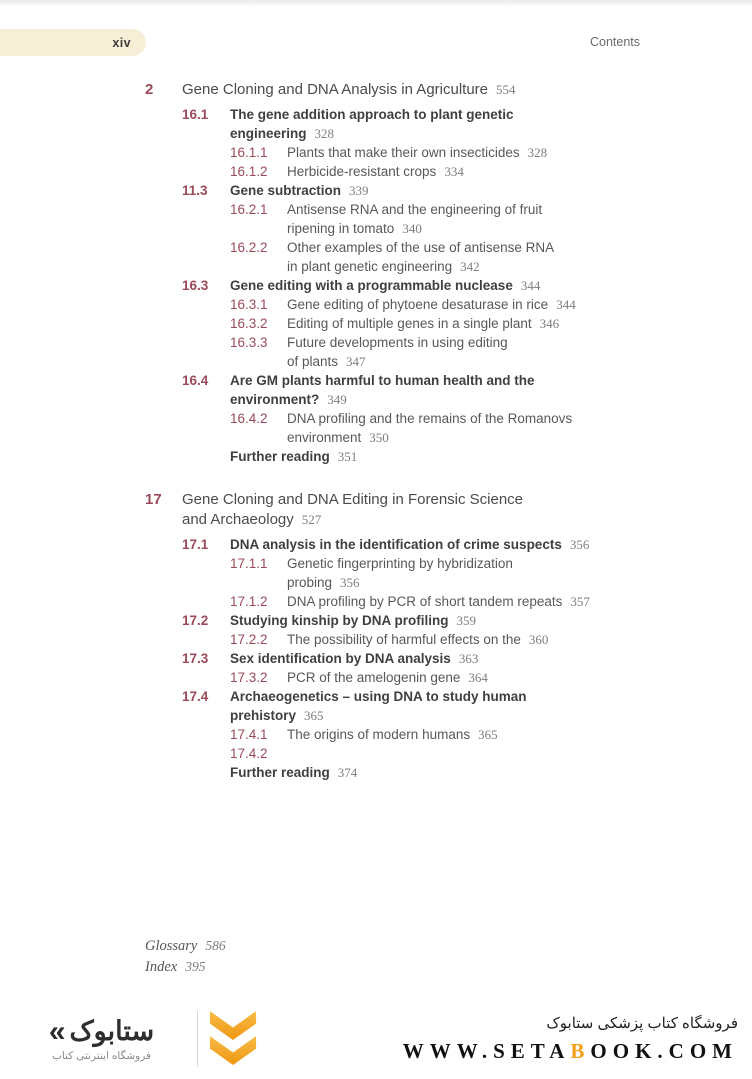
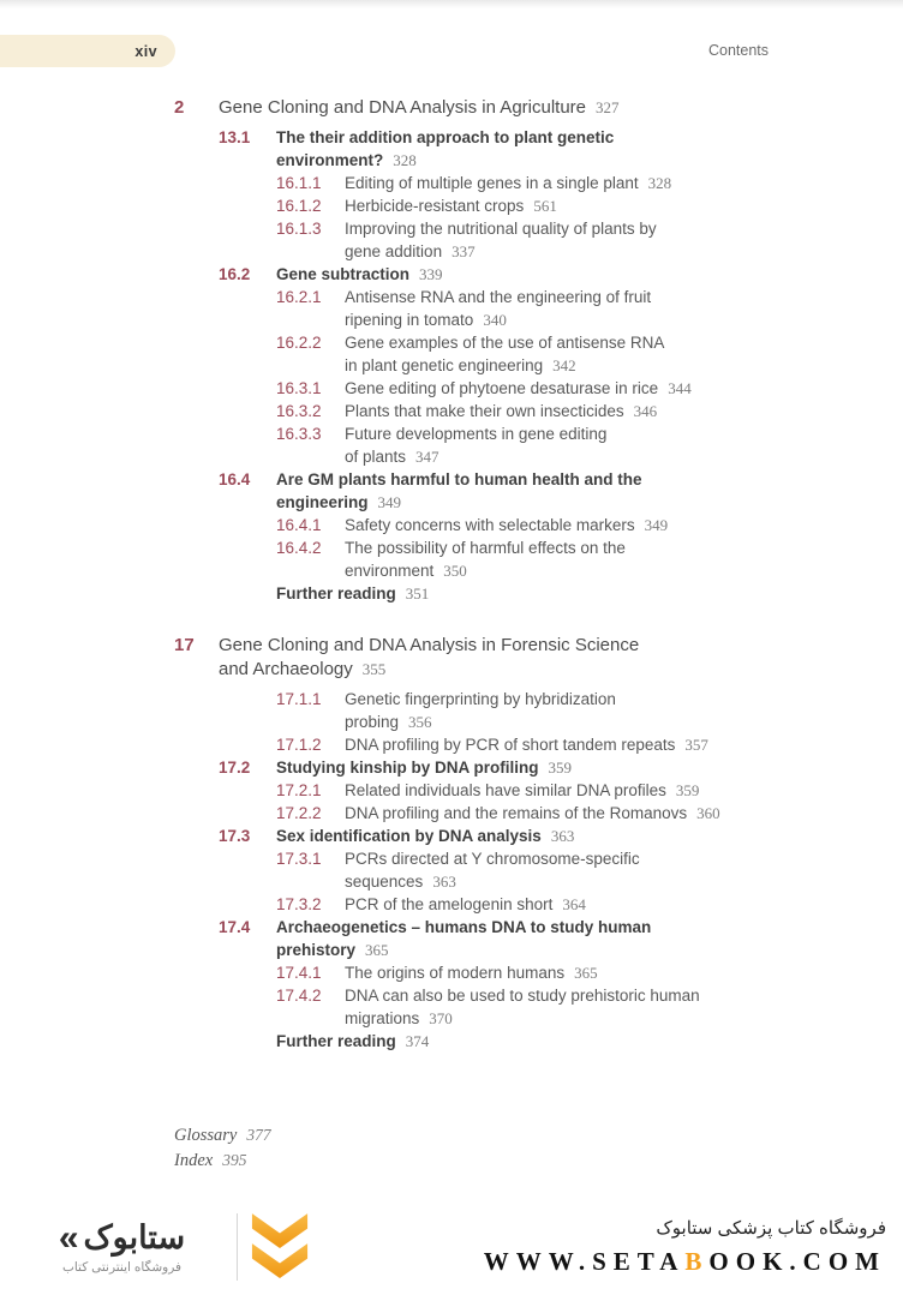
  xiv
  Contents
  2
- Gene Cloning and DNA Analysis in Agriculture 554
+ Gene Cloning and DNA Analysis in Agriculture 327
- 16.1
+ 13.1
- The gene addition approach to plant genetic
+ The their addition approach to plant genetic
- engineering 328
+ environment? 328
  16.1.1
- Plants that make their own insecticides 328
+ Editing of multiple genes in a single plant 328
  16.1.2
- Herbicide-resistant crops 334
+ Herbicide-resistant crops 561
+ 16.1.3
+ Improving the nutritional quality of plants by
+ gene addition 337
- 11.3
+ 16.2
  Gene subtraction 339
  16.2.1
  Antisense RNA and the engineering of fruit
  ripening in tomato 340
  16.2.2
- Other examples of the use of antisense RNA
+ Gene examples of the use of antisense RNA
  in plant genetic engineering 342
- 16.3
- Gene editing with a programmable nuclease 344
  16.3.1
  Gene editing of phytoene desaturase in rice 344
  16.3.2
- Editing of multiple genes in a single plant 346
+ Plants that make their own insecticides 346
  16.3.3
- Future developments in using editing
+ Future developments in gene editing
  of plants 347
  16.4
  Are GM plants harmful to human health and the
- environment? 349
+ engineering 349
+ 16.4.1
+ Safety concerns with selectable markers 349
  16.4.2
- DNA profiling and the remains of the Romanovs
+ The possibility of harmful effects on the
  environment 350
  Further reading 351
  17
- Gene Cloning and DNA Editing in Forensic Science
+ Gene Cloning and DNA Analysis in Forensic Science
- and Archaeology 527
+ and Archaeology 355
- 17.1
- DNA analysis in the identification of crime suspects 356
  17.1.1
  Genetic fingerprinting by hybridization
  probing 356
  17.1.2
  DNA profiling by PCR of short tandem repeats 357
  17.2
  Studying kinship by DNA profiling 359
+ 17.2.1
+ Related individuals have similar DNA profiles 359
  17.2.2
- The possibility of harmful effects on the 360
+ DNA profiling and the remains of the Romanovs 360
  17.3
  Sex identification by DNA analysis 363
+ 17.3.1
+ PCRs directed at Y chromosome-specific
+ sequences 363
  17.3.2
- PCR of the amelogenin gene 364
+ PCR of the amelogenin short 364
  17.4
- Archaeogenetics – using DNA to study human
+ Archaeogenetics – humans DNA to study human
  prehistory 365
  17.4.1
  The origins of modern humans 365
  17.4.2
+ DNA can also be used to study prehistoric human
+ migrations 370
  Further reading 374
- Glossary 586
+ Glossary 377
  Index 395
  «
  ستابوک
  فروشگاه اینترنتی کتاب
  فروشگاه کتاب پزشکی ستابوک
  WWW.SETABOOK.COM
